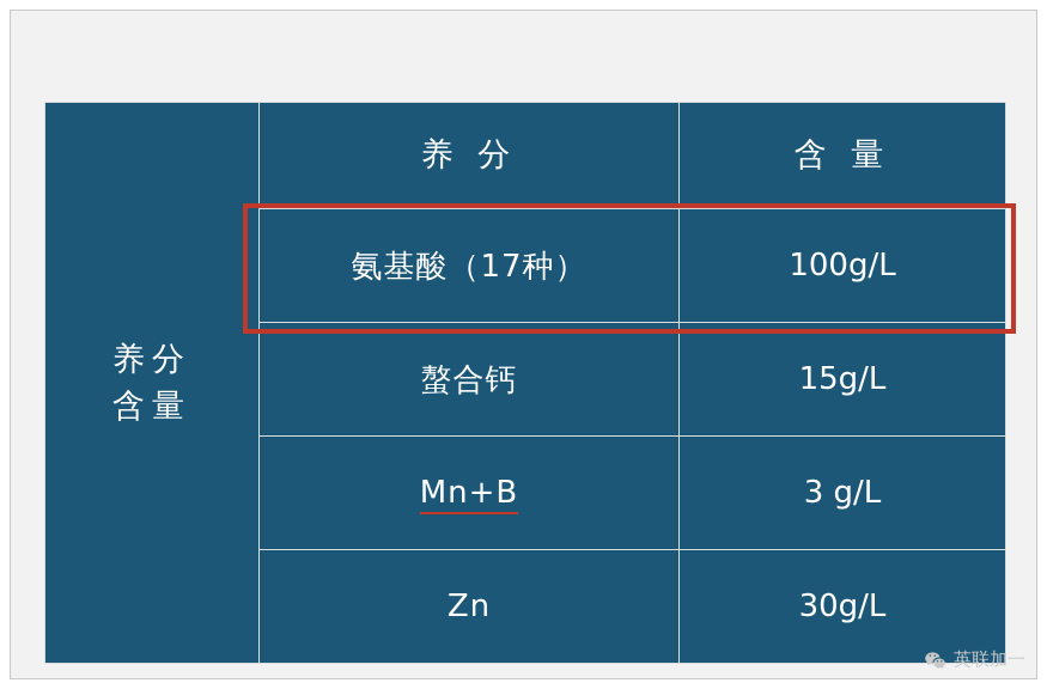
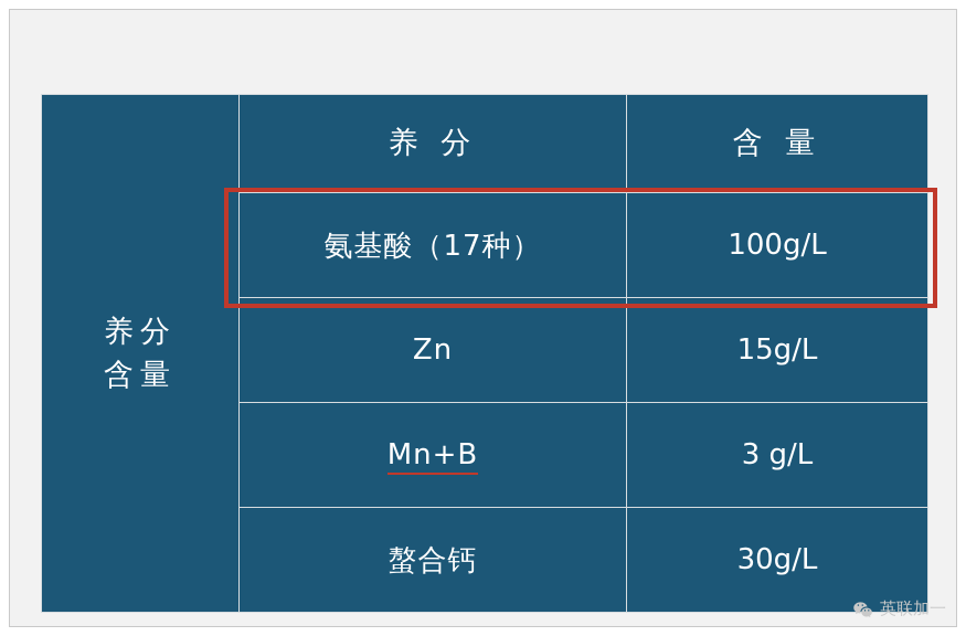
  养分 含量	养 分	含 量
  氨基酸（17种）	100g/L
- 螯合钙	15g/L
+ Zn	15g/L
  Mn+B	3 g/L
- Zn	30g/L
+ 螯合钙	30g/L
  英联加一
